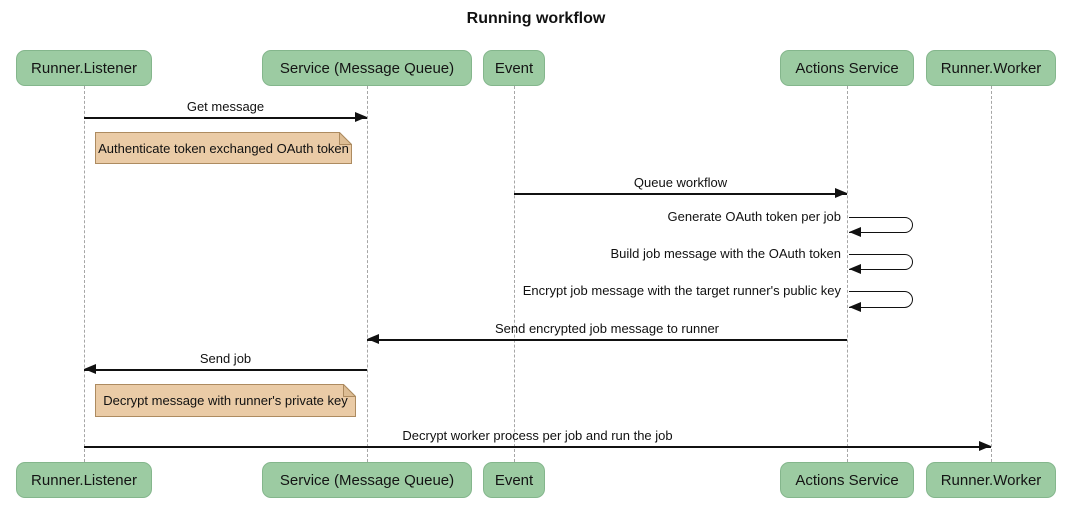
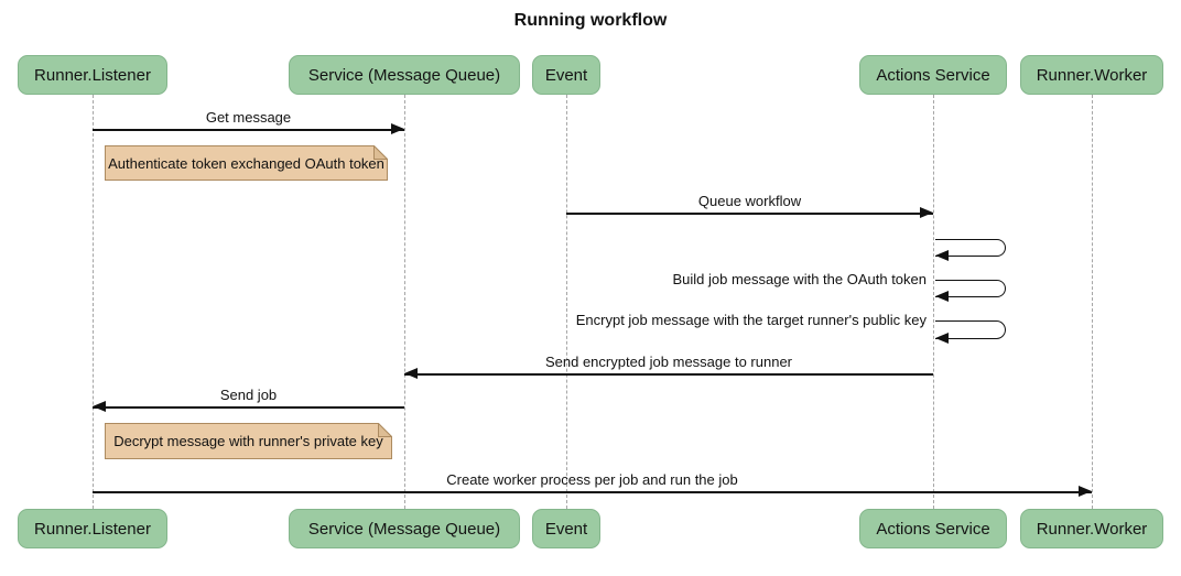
  Running workflow
  Get message
  Authenticate token exchanged OAuth token
  Queue workflow
- Generate OAuth token per job
  Build job message with the OAuth token
  Encrypt job message with the target runner's public key
  Send encrypted job message to runner
  Send job
  Decrypt message with runner's private key
- Decrypt worker process per job and run the job
+ Create worker process per job and run the job
  Runner.Listener
  Runner.Listener
  Service (Message Queue)
  Service (Message Queue)
  Event
  Event
  Actions Service
  Actions Service
  Runner.Worker
  Runner.Worker
